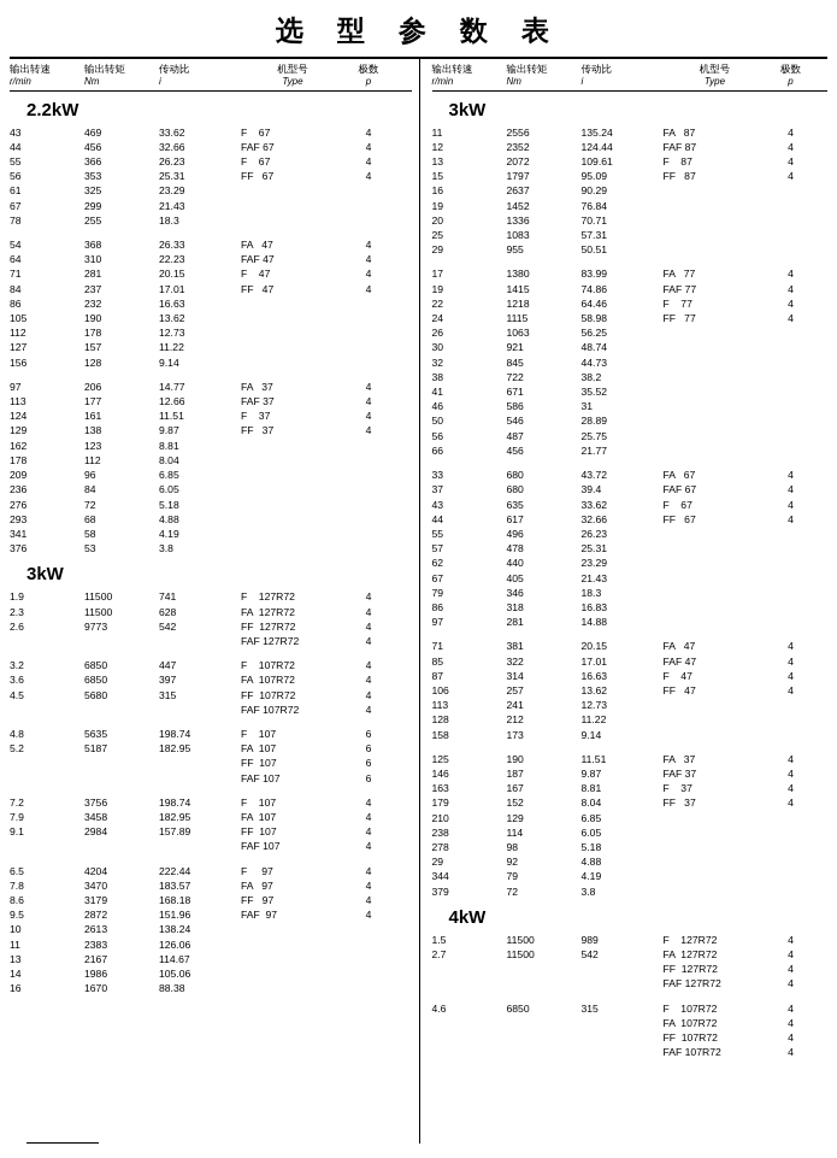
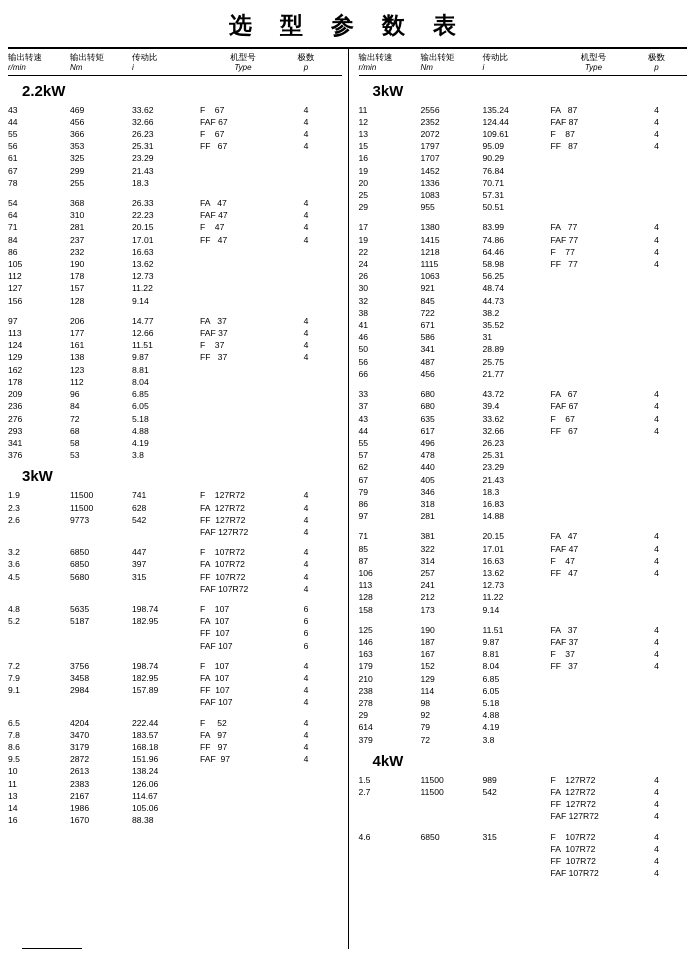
  选 型 参 数 表
  输出转速
  r/min
  输出转矩
  Nm
  传动比
  i
  机型号
  Type
  极数
  p
  2.2kW
  43	469	33.62	F 67	4
  44	456	32.66	FAF 67	4
  55	366	26.23	F 67	4
  56	353	25.31	FF 67	4
  61	325	23.29
  67	299	21.43
  78	255	18.3
  54	368	26.33	FA 47	4
  64	310	22.23	FAF 47	4
  71	281	20.15	F 47	4
  84	237	17.01	FF 47	4
  86	232	16.63
  105	190	13.62
  112	178	12.73
  127	157	11.22
  156	128	9.14
  97	206	14.77	FA 37	4
  113	177	12.66	FAF 37	4
  124	161	11.51	F 37	4
  129	138	9.87	FF 37	4
  162	123	8.81
  178	112	8.04
  209	96	6.85
  236	84	6.05
  276	72	5.18
  293	68	4.88
  341	58	4.19
  376	53	3.8
  3kW
  1.9	11500	741	F 127R72	4
  2.3	11500	628	FA 127R72	4
  2.6	9773	542	FF 127R72	4
  			FAF 127R72	4
  3.2	6850	447	F 107R72	4
  3.6	6850	397	FA 107R72	4
  4.5	5680	315	FF 107R72	4
  			FAF 107R72	4
  4.8	5635	198.74	F 107	6
  5.2	5187	182.95	FA 107	6
  			FF 107	6
  			FAF 107	6
  7.2	3756	198.74	F 107	4
  7.9	3458	182.95	FA 107	4
  9.1	2984	157.89	FF 107	4
  			FAF 107	4
- 6.5	4204	222.44	F 97	4
+ 6.5	4204	222.44	F 52	4
  7.8	3470	183.57	FA 97	4
  8.6	3179	168.18	FF 97	4
  9.5	2872	151.96	FAF 97	4
  10	2613	138.24
  11	2383	126.06
  13	2167	114.67
  14	1986	105.06
  16	1670	88.38
  输出转速
  r/min
  输出转矩
  Nm
  传动比
  i
  机型号
  Type
  极数
  p
  3kW
  11	2556	135.24	FA 87	4
  12	2352	124.44	FAF 87	4
  13	2072	109.61	F 87	4
  15	1797	95.09	FF 87	4
- 16	2637	90.29
+ 16	1707	90.29
  19	1452	76.84
  20	1336	70.71
  25	1083	57.31
  29	955	50.51
  17	1380	83.99	FA 77	4
  19	1415	74.86	FAF 77	4
  22	1218	64.46	F 77	4
  24	1115	58.98	FF 77	4
  26	1063	56.25
  30	921	48.74
  32	845	44.73
  38	722	38.2
  41	671	35.52
  46	586	31
- 50	546	28.89
+ 50	341	28.89
  56	487	25.75
  66	456	21.77
  33	680	43.72	FA 67	4
  37	680	39.4	FAF 67	4
  43	635	33.62	F 67	4
  44	617	32.66	FF 67	4
  55	496	26.23
  57	478	25.31
  62	440	23.29
  67	405	21.43
  79	346	18.3
  86	318	16.83
  97	281	14.88
  71	381	20.15	FA 47	4
  85	322	17.01	FAF 47	4
  87	314	16.63	F 47	4
  106	257	13.62	FF 47	4
  113	241	12.73
  128	212	11.22
  158	173	9.14
  125	190	11.51	FA 37	4
  146	187	9.87	FAF 37	4
  163	167	8.81	F 37	4
  179	152	8.04	FF 37	4
  210	129	6.85
  238	114	6.05
  278	98	5.18
  29	92	4.88
- 344	79	4.19
+ 614	79	4.19
  379	72	3.8
  4kW
  1.5	11500	989	F 127R72	4
  2.7	11500	542	FA 127R72	4
  			FF 127R72	4
  			FAF 127R72	4
  4.6	6850	315	F 107R72	4
  			FA 107R72	4
  			FF 107R72	4
  			FAF 107R72	4
